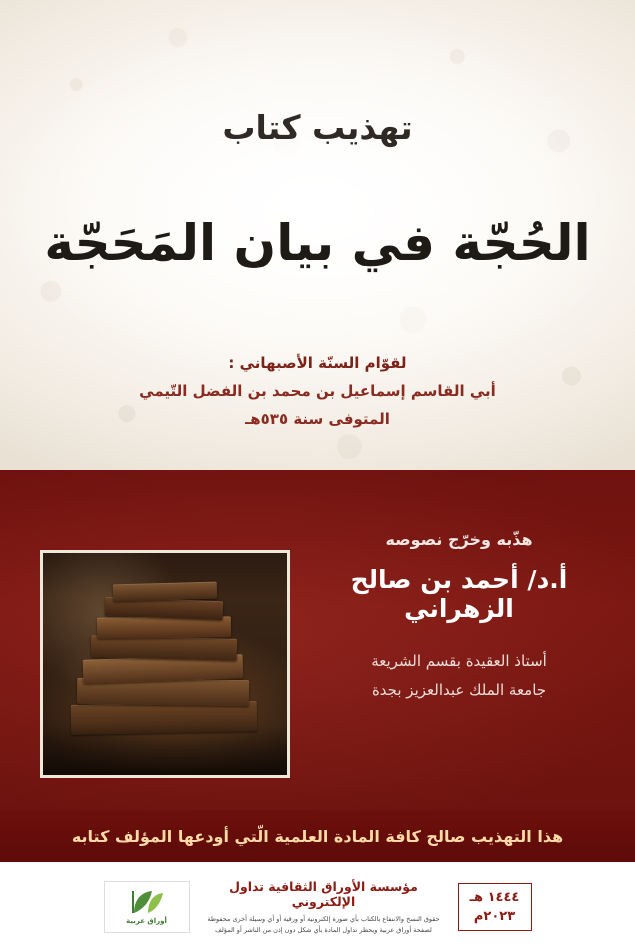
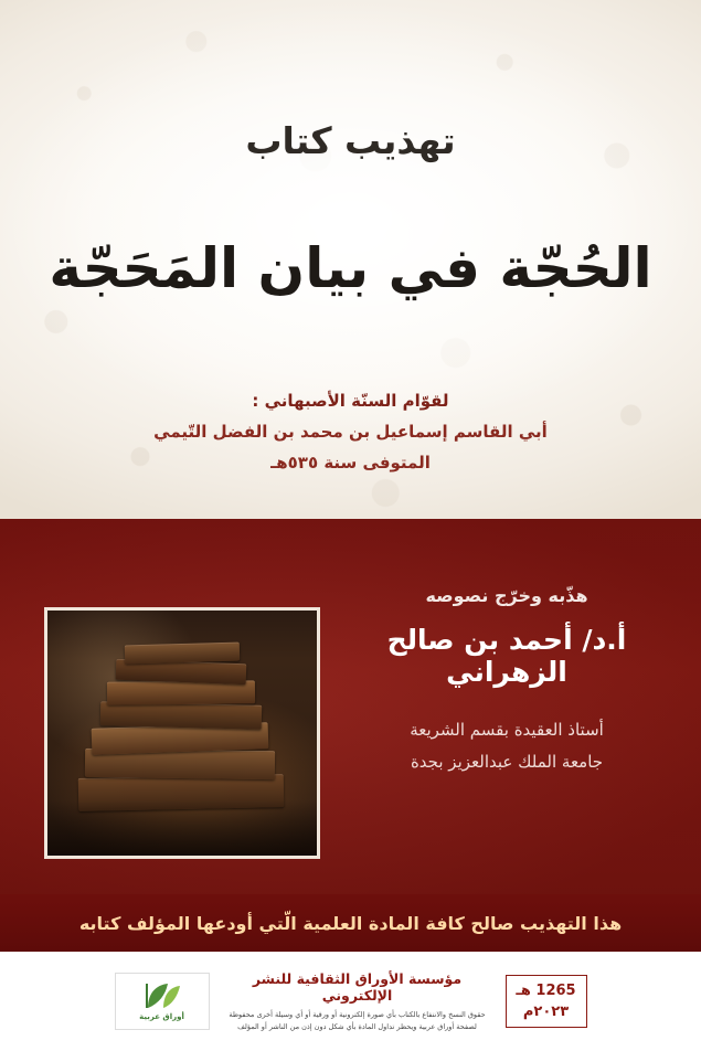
  تهذيب كتاب
  الحُجّة في بيان المَحَجّة
  لقوّام السنّة الأصبهاني :
  أبي القاسم إسماعيل بن محمد بن الفضل التّيمي
  المتوفى سنة ٥٣٥هـ
  هذّبه وخرّج نصوصه
  أ.د/ أحمد بن صالح الزهراني
  أستاذ العقيدة بقسم الشريعة
  جامعة الملك عبدالعزيز بجدة
  هذا التهذيب صالح كافة المادة العلمية الّتي أودعها المؤلف كتابه
- ١٤٤٤ هـ
+ 1265 هـ
  ٢٠٢٣م
- مؤسسة الأوراق الثقافية تداول الإلكتروني
+ مؤسسة الأوراق الثقافية للنشر الإلكتروني
  حقوق النسخ والانتفاع بالكتاب بأي صورة إلكترونية أو ورقية أو أي وسيلة أخرى محفوظة لصفحة أوراق عربية ويحظر تداول المادة بأي شكل دون إذن من الناشر أو المؤلف
  أوراق عربية
